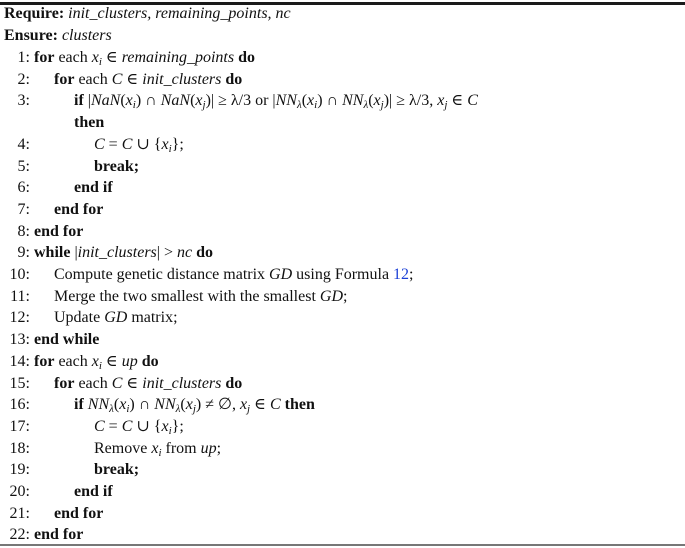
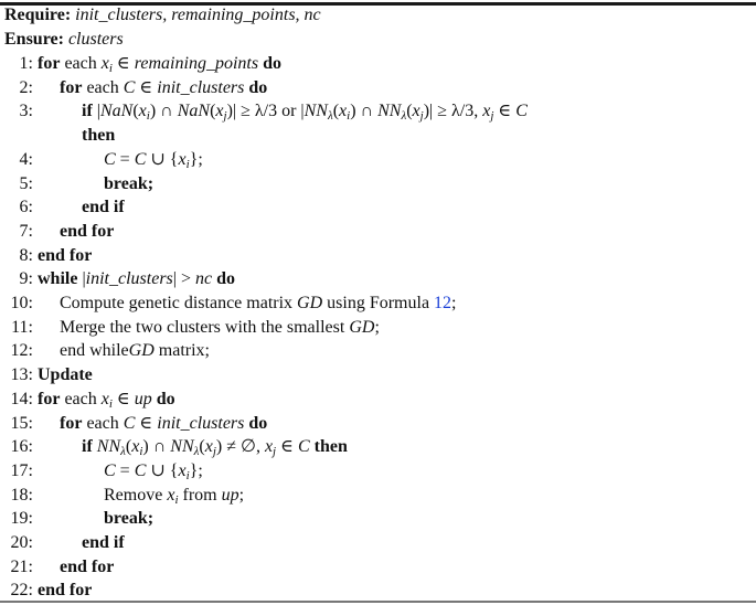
  Require: init_clusters, remaining_points, nc
  Ensure: clusters
  1:
  for each xi ∈ remaining_points do
  2:
  for each C ∈ init_clusters do
  3:
  if |NaN(xi) ∩ NaN(xj)| ≥ λ/3 or |NNλ(xi) ∩ NNλ(xj)| ≥ λ/3, xj ∈ C
  then
  4:
  C = C ∪ {xi};
  5:
  break;
  6:
  end if
  7:
  end for
  8:
  end for
  9:
  while |init_clusters| > nc do
  10:
  Compute genetic distance matrix GD using Formula 12;
  11:
- Merge the two smallest with the smallest GD;
+ Merge the two clusters with the smallest GD;
  12:
- Update GD matrix;
+ end whileGD matrix;
  13:
- end while
+ Update
  14:
  for each xi ∈ up do
  15:
  for each C ∈ init_clusters do
  16:
  if NNλ(xi) ∩ NNλ(xj) ≠ ∅, xj ∈ C then
  17:
  C = C ∪ {xi};
  18:
  Remove xi from up;
  19:
  break;
  20:
  end if
  21:
  end for
  22:
  end for
